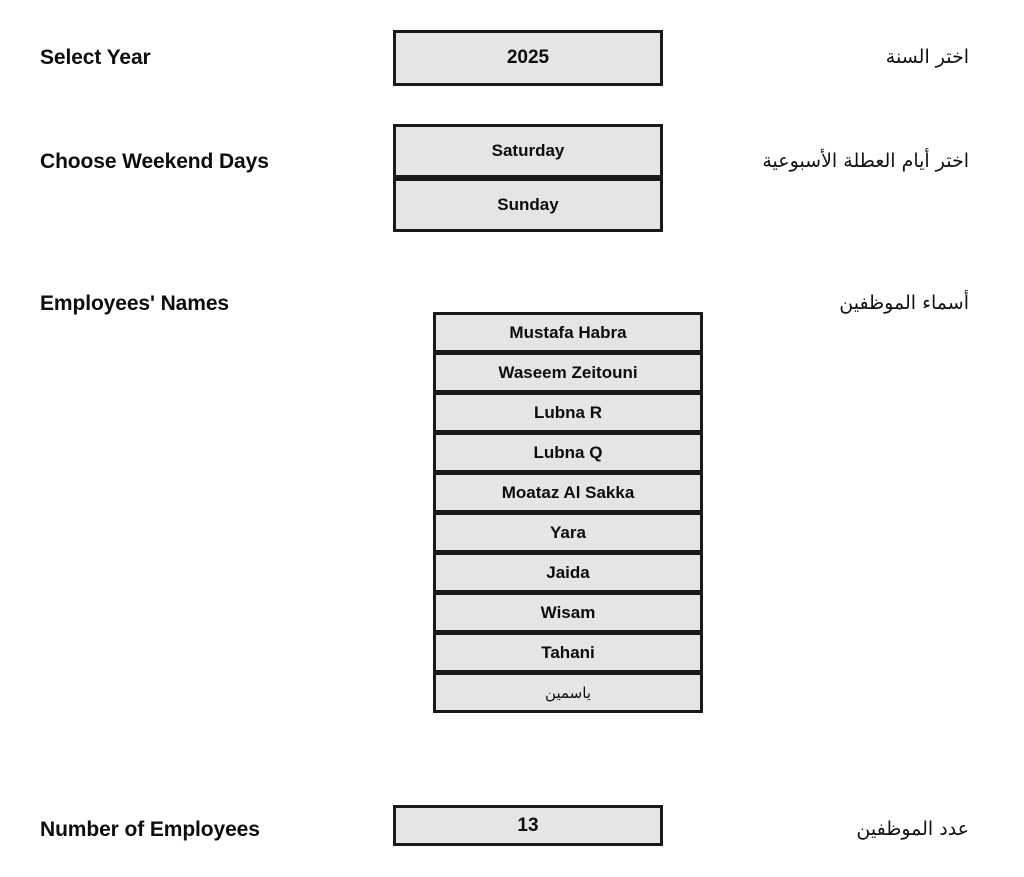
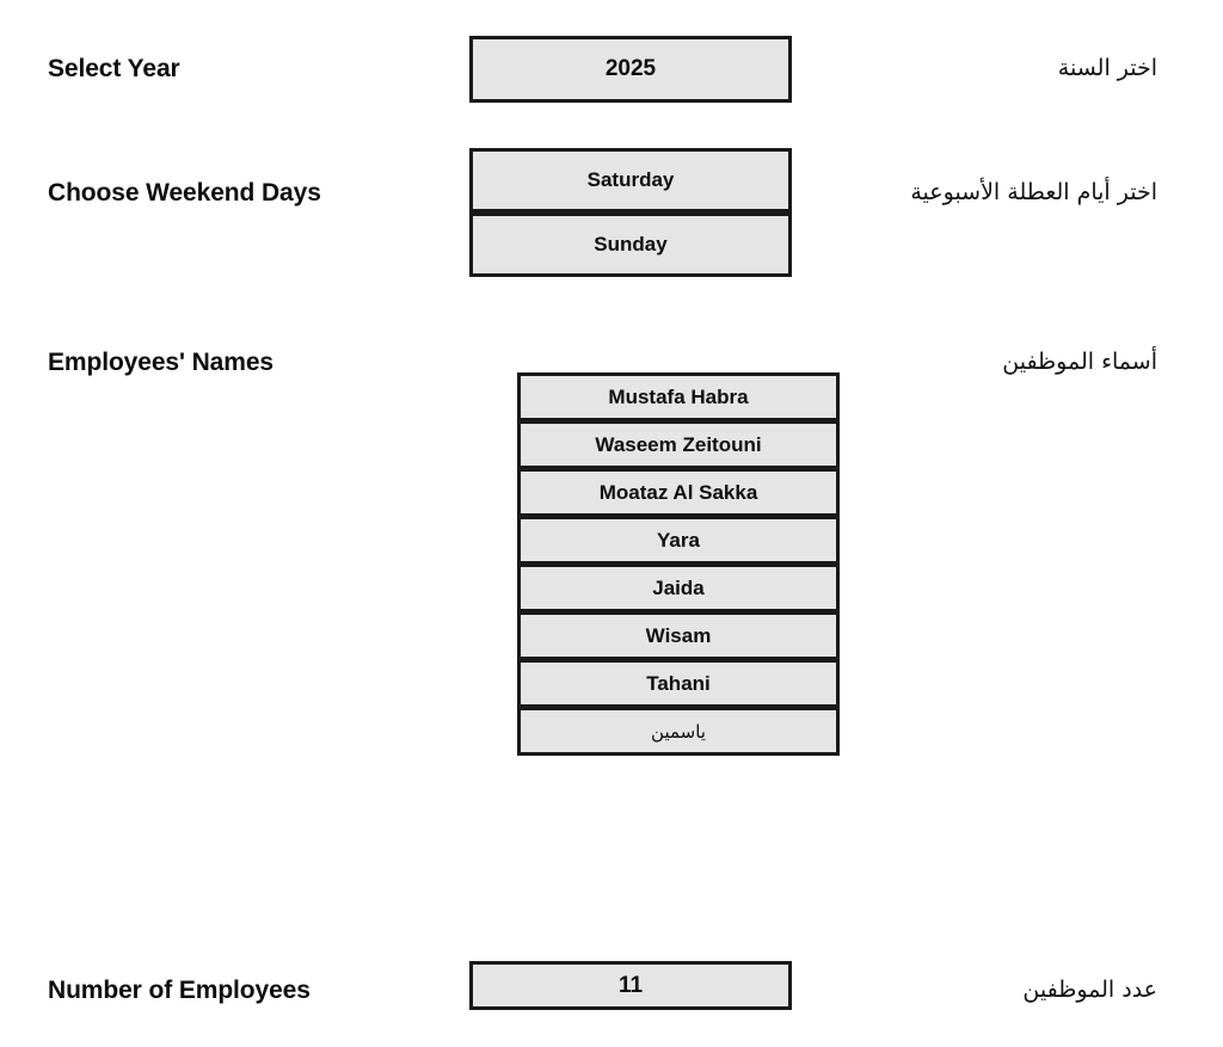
  Select Year
  2025
  اختر السنة
  Choose Weekend Days
  Saturday
  Sunday
  اختر أيام العطلة الأسبوعية
  Employees' Names
  أسماء الموظفين
  Mustafa Habra
  Waseem Zeitouni
- Lubna R
- Lubna Q
  Moataz Al Sakka
  Yara
  Jaida
  Wisam
  Tahani
  ياسمين
  Number of Employees
- 13
+ 11
  عدد الموظفين
